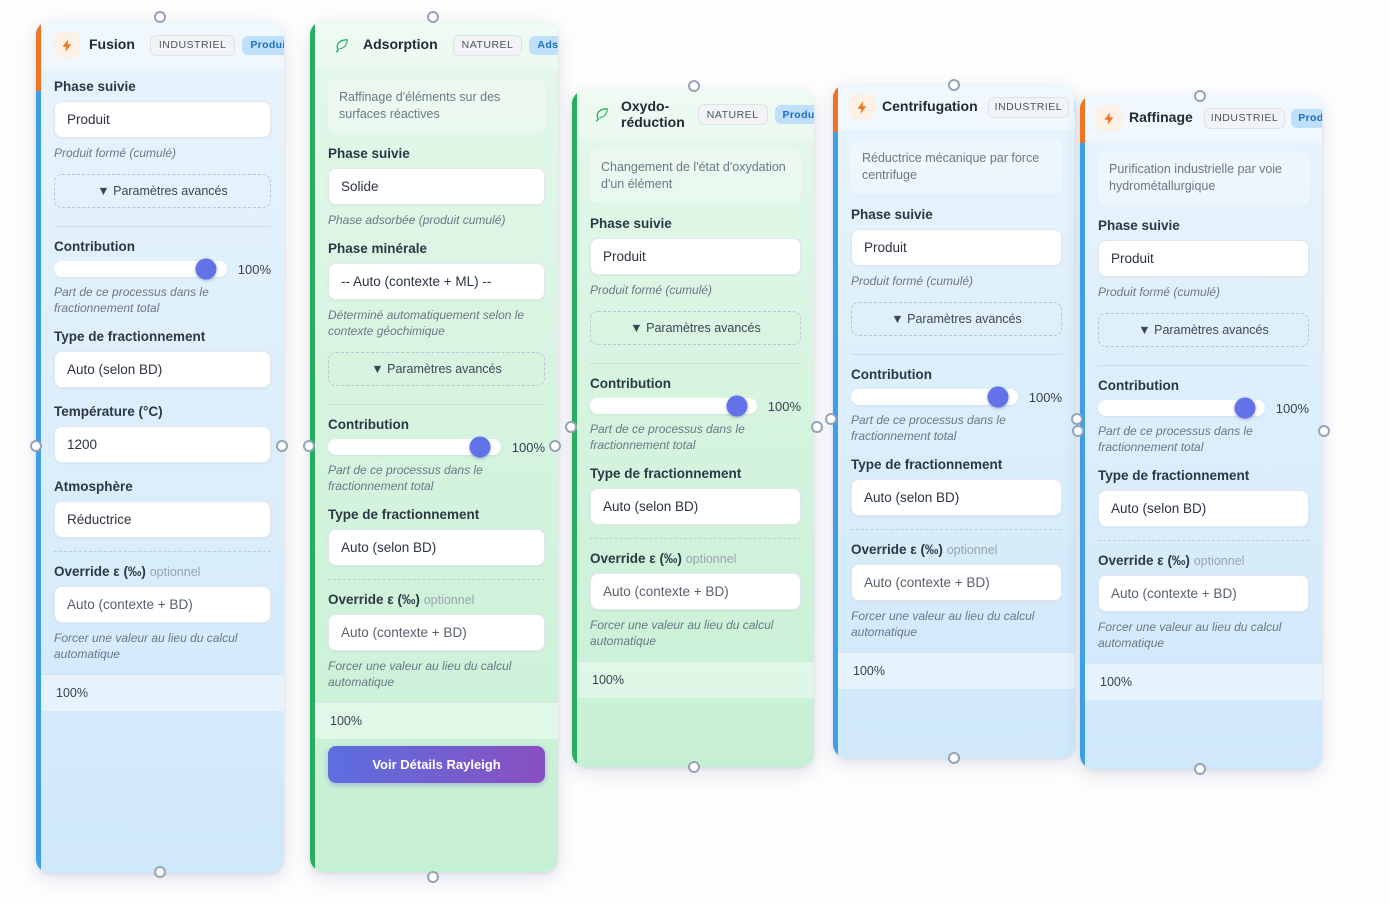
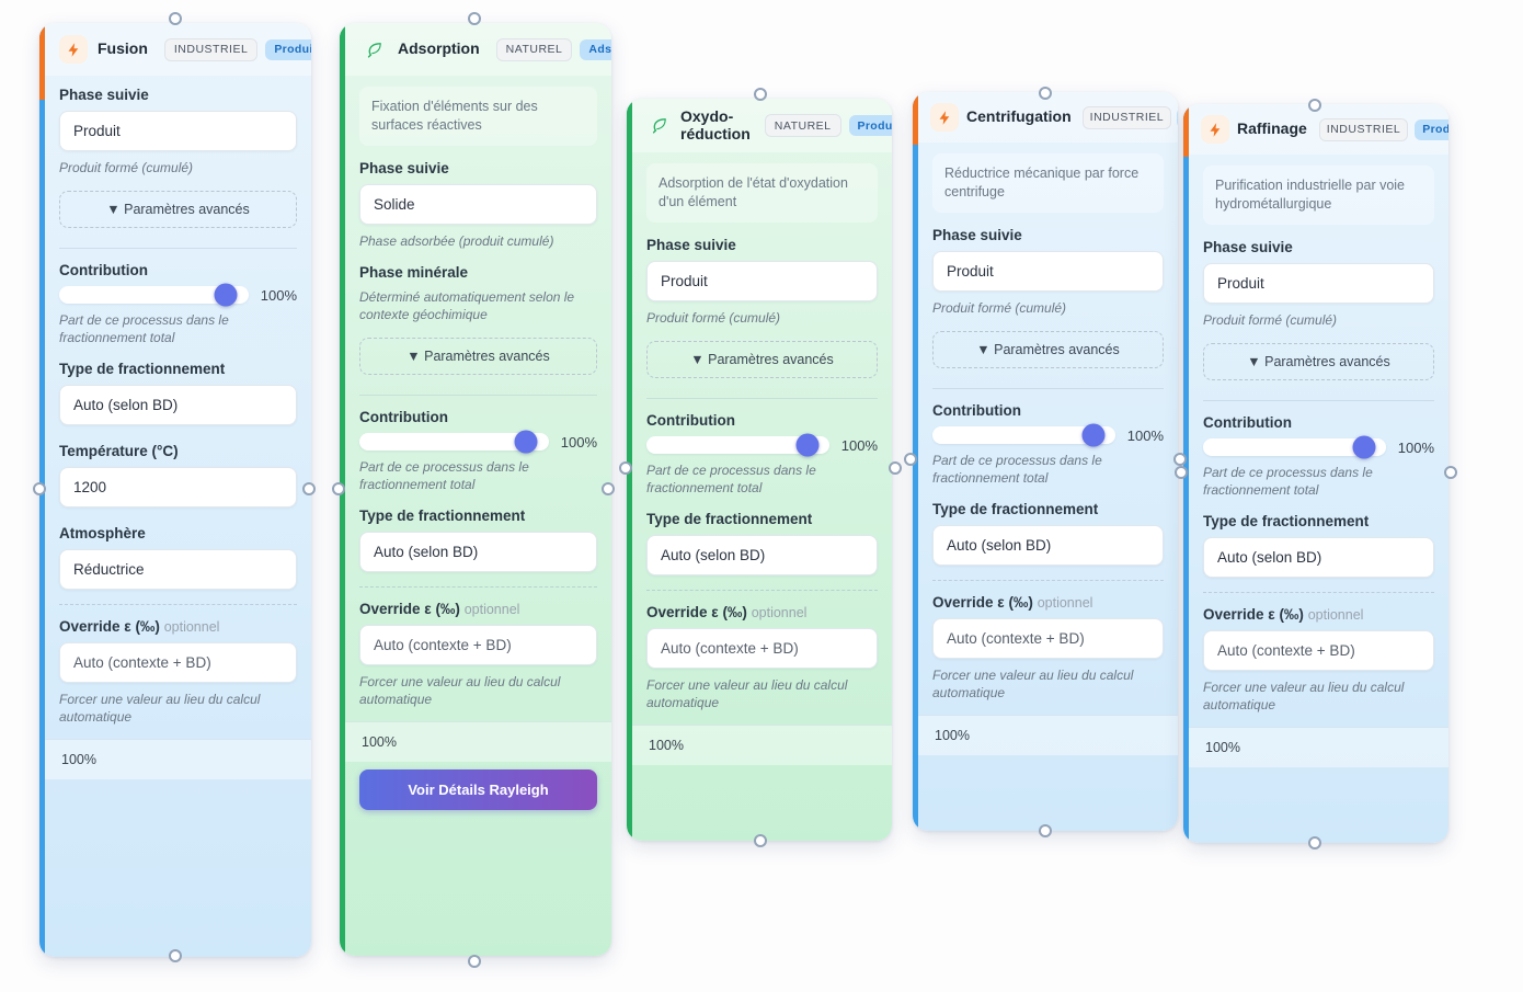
  Fusion
  INDUSTRIEL
  Produ
  Phase suivie
  Produit
  Produit formé (cumulé)
  ▼ Paramètres avancés
  Contribution
  100%
  Part de ce processus dans le fractionnement total
  Type de fractionnement
  Auto (selon BD)
  Température (°C)
  1200
  Atmosphère
  Réductrice
  Override ε (‰) optionnel
  Auto (contexte + BD)
  Forcer une valeur au lieu du calcul automatique
  100%
  Adsorption
  NATUREL
- Raffinage d'éléments sur des surfaces réactives
+ Fixation d'éléments sur des surfaces réactives
  Phase suivie
  Solide
  Phase adsorbée (produit cumulé)
  Phase minérale
- -- Auto (contexte + ML) --
  Déterminé automatiquement selon le contexte géochimique
  ▼ Paramètres avancés
  Contribution
  100%
  Part de ce processus dans le fractionnement total
  Type de fractionnement
  Auto (selon BD)
  Override ε (‰) optionnel
  Auto (contexte + BD)
  Forcer une valeur au lieu du calcul automatique
  100%
  Voir Détails Rayleigh
  Oxydo-réduction
  NATUREL
  Produ
- Changement de l'état d'oxydation d'un élément
+ Adsorption de l'état d'oxydation d'un élément
  Phase suivie
  Produit
  Produit formé (cumulé)
  ▼ Paramètres avancés
  Contribution
  100%
  Part de ce processus dans le fractionnement total
  Type de fractionnement
  Auto (selon BD)
  Override ε (‰) optionnel
  Auto (contexte + BD)
  Forcer une valeur au lieu du calcul automatique
  100%
  Centrifugation
  INDUSTRIEL
  Réductrice mécanique par force centrifuge
  Phase suivie
  Produit
  Produit formé (cumulé)
  ▼ Paramètres avancés
  Contribution
  100%
  Part de ce processus dans le fractionnement total
  Type de fractionnement
  Auto (selon BD)
  Override ε (‰) optionnel
  Auto (contexte + BD)
  Forcer une valeur au lieu du calcul automatique
  100%
  Raffinage
  INDUSTRIEL
  Purification industrielle par voie hydrométallurgique
  Phase suivie
  Produit
  Produit formé (cumulé)
  ▼ Paramètres avancés
  Contribution
  100%
  Part de ce processus dans le fractionnement total
  Type de fractionnement
  Auto (selon BD)
  Override ε (‰) optionnel
  Auto (contexte + BD)
  Forcer une valeur au lieu du calcul automatique
  100%
